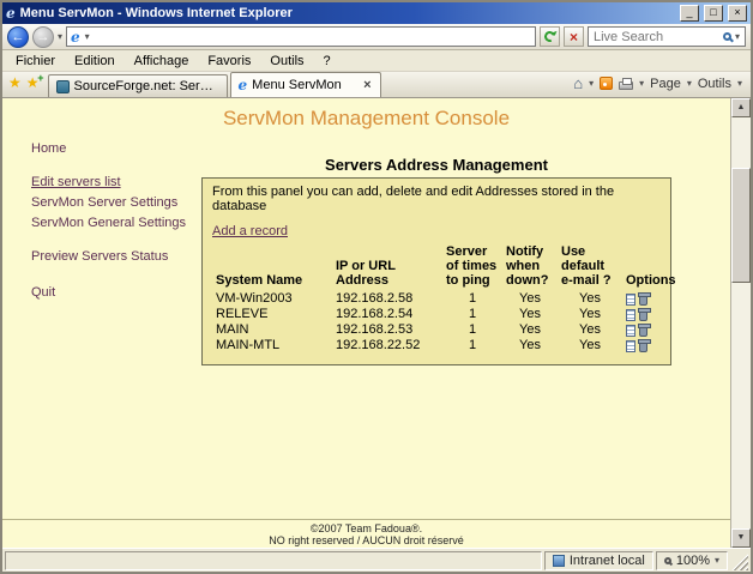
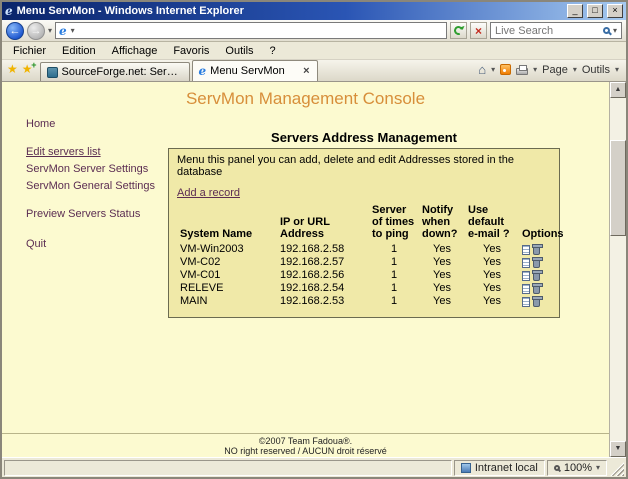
  e
  Menu ServMon - Windows Internet Explorer
  _
  □
  ×
  ←
  →
  ▾
  e
  ▾
  ×
  Live Search
  ▾
  Fichier
  Edition
  Affichage
  Favoris
  Outils
  ?
  ★
  ★
  +
  SourceForge.net: Server
  e
  Menu ServMon
  ×
  ⌂
  ▾
  ▾
  Page
  ▾
  Outils
  ▾
  ServMon Management Console
  Home
  Edit servers list
  ServMon Server Settings
  ServMon General Settings
  Preview Servers Status
  Quit
  Servers Address Management
- From this panel you can add, delete and edit Addresses stored in the database
+ Menu this panel you can add, delete and edit Addresses stored in the database
  Add a record
  System Name	IP or URL Address	Server of times to ping	Notify when down?	Use default e-mail ?	Options
  VM-Win2003	192.168.2.58	1	Yes	Yes
+ VM-C02	192.168.2.57	1	Yes	Yes
+ VM-C01	192.168.2.56	1	Yes	Yes
  RELEVE	192.168.2.54	1	Yes	Yes
  MAIN	192.168.2.53	1	Yes	Yes
- MAIN-MTL	192.168.22.52	1	Yes	Yes
  ©2007 Team Fadoua®.
  NO right reserved / AUCUN droit réservé
  Intranet local
  100%
  ▾
